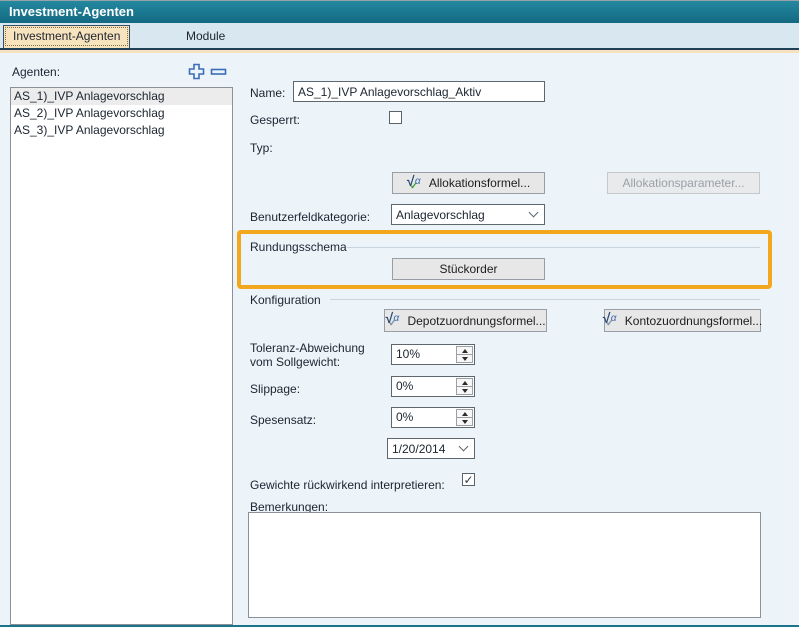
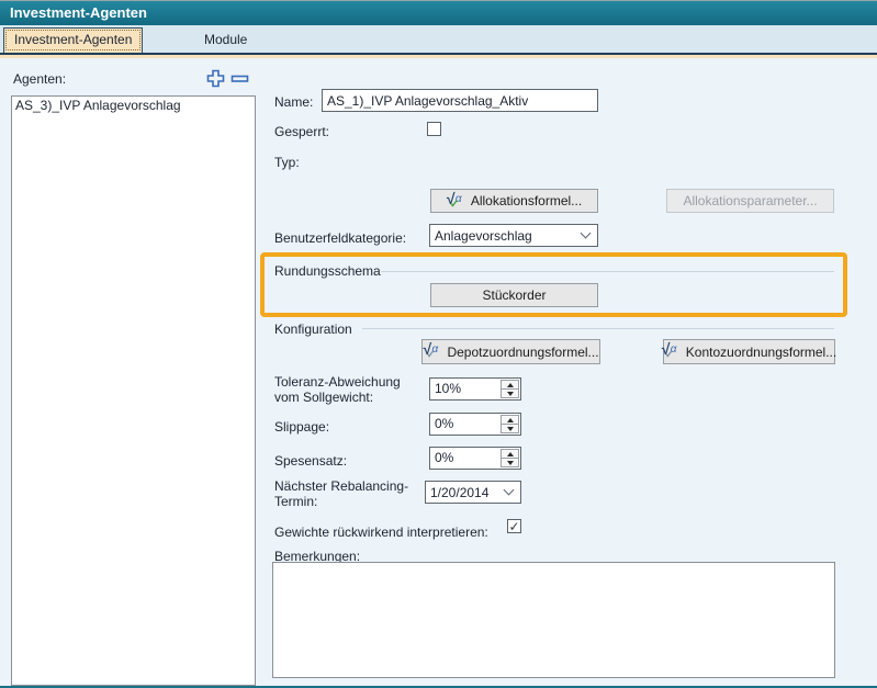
  Investment-Agenten
  Investment-Agenten
  Module
  Agenten:
- AS_1)_IVP Anlagevorschlag
- AS_2)_IVP Anlagevorschlag
  AS_3)_IVP Anlagevorschlag
  Name:
  AS_1)_IVP Anlagevorschlag_Aktiv
  Gesperrt:
  Typ:
  √
  α
  ✓
  Allokationsformel...
  Allokationsparameter...
  Benutzerfeldkategorie:
  Anlagevorschlag
  Rundungsschema
  Stückorder
  Konfiguration
  √
  α
  ✓
  Depotzuordnungsformel...
  √
  α
  ✓
  Kontozuordnungsformel...
  Toleranz-Abweichung vom Sollgewicht:
  10%
  Slippage:
  0%
  Spesensatz:
  0%
+ Nächster Rebalancing-Termin:
  1/20/2014
  Gewichte rückwirkend interpretieren:
  ✓
  Bemerkungen:
